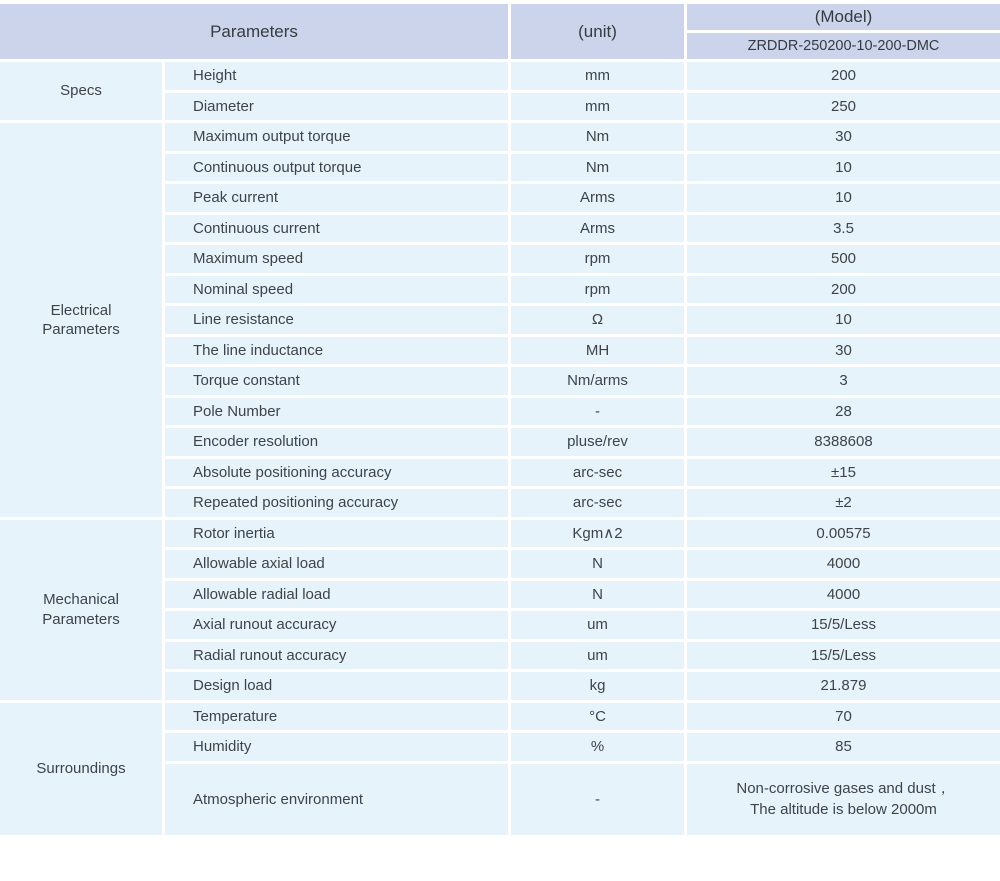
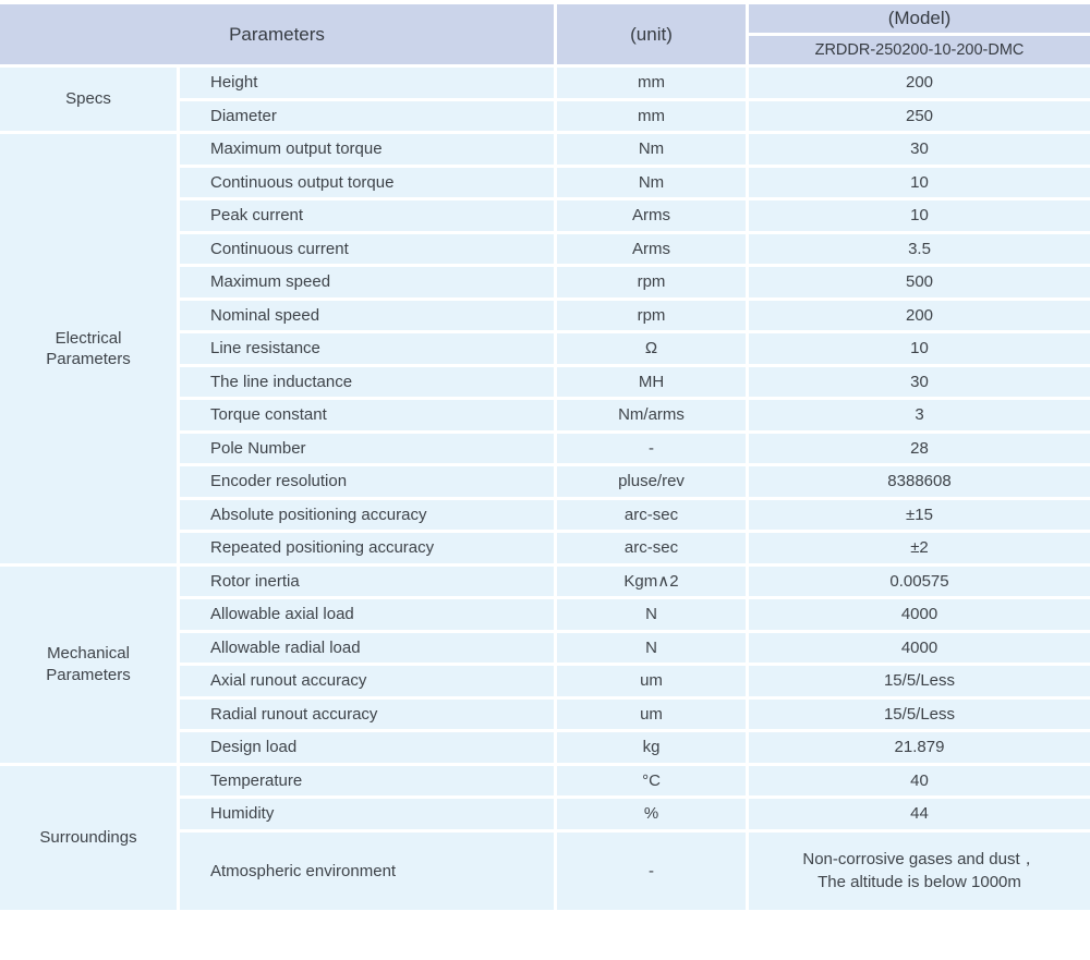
  Parameters	(unit)	(Model)
  ZRDDR-250200-10-200-DMC
  Specs	Height	mm	200
  Diameter	mm	250
  Electrical Parameters	Maximum output torque	Nm	30
  Continuous output torque	Nm	10
  Peak current	Arms	10
  Continuous current	Arms	3.5
  Maximum speed	rpm	500
  Nominal speed	rpm	200
  Line resistance	Ω	10
  The line inductance	MH	30
  Torque constant	Nm/arms	3
  Pole Number	-	28
  Encoder resolution	pluse/rev	8388608
  Absolute positioning accuracy	arc-sec	±15
  Repeated positioning accuracy	arc-sec	±2
  Mechanical Parameters	Rotor inertia	Kgm∧2	0.00575
  Allowable axial load	N	4000
  Allowable radial load	N	4000
  Axial runout accuracy	um	15/5/Less
  Radial runout accuracy	um	15/5/Less
  Design load	kg	21.879
- Surroundings	Temperature	°C	70
+ Surroundings	Temperature	°C	40
- Humidity	%	85
+ Humidity	%	44
- Atmospheric environment	-	Non-corrosive gases and dust， The altitude is below 2000m
+ Atmospheric environment	-	Non-corrosive gases and dust， The altitude is below 1000m
